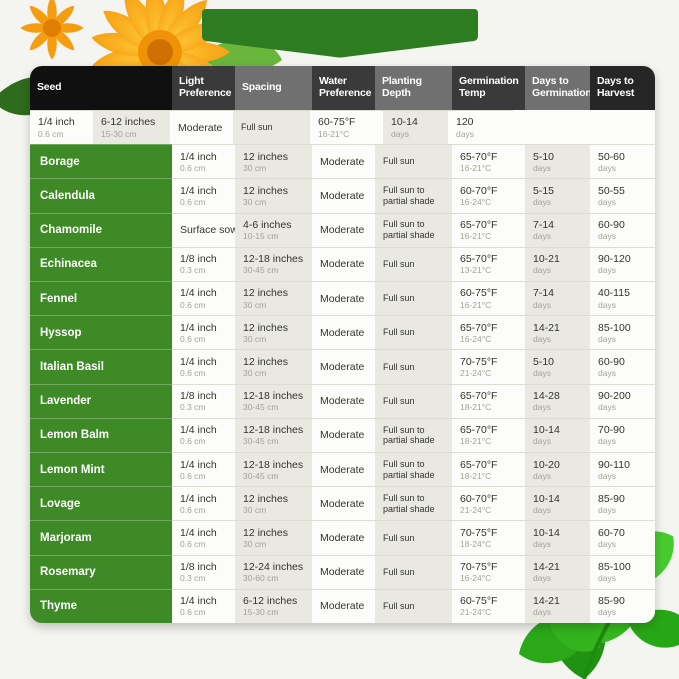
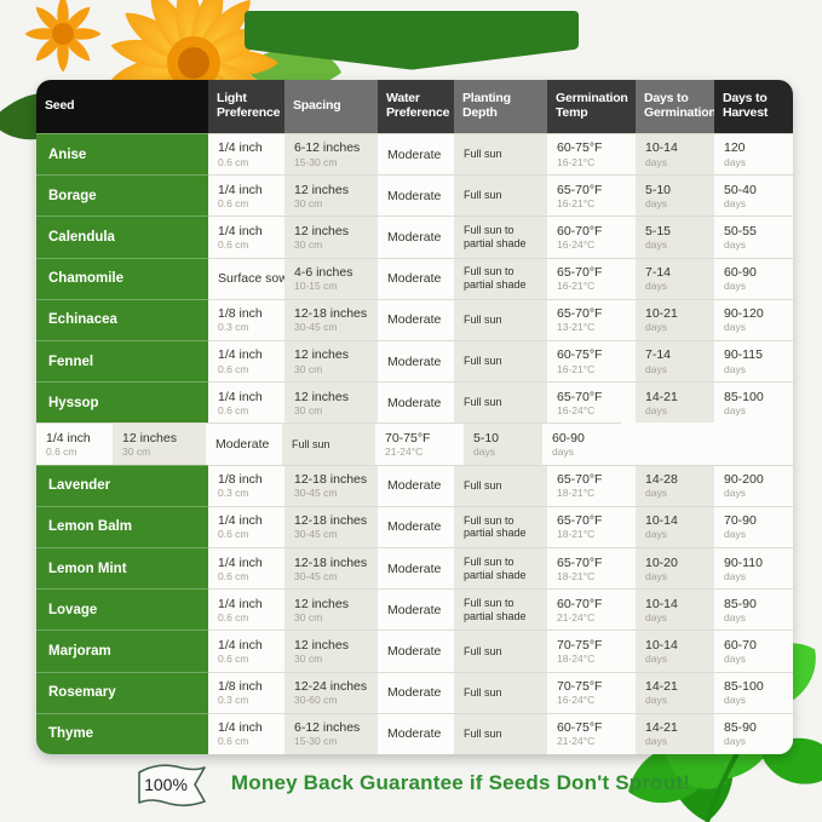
  Seed
  Light Preference
  Spacing
  Water Preference
  Planting Depth
  Germination Temp
  Days to Germination
  Days to Harvest
+ Anise
  1/4 inch
  0.6 cm
  6-12 inches
  15-30 cm
  Moderate
  Full sun
  60-75°F
  16-21°C
  10-14
  days
  120
  days
  Borage
  1/4 inch
  0.6 cm
  12 inches
  30 cm
  Moderate
  Full sun
  65-70°F
  16-21°C
  5-10
  days
- 50-60
+ 50-40
  days
  Calendula
  1/4 inch
  0.6 cm
  12 inches
  30 cm
  Moderate
  Full sun to partial shade
  60-70°F
  16-24°C
  5-15
  days
  50-55
  days
  Chamomile
  Surface sow
  4-6 inches
  10-15 cm
  Moderate
  Full sun to partial shade
  65-70°F
  16-21°C
  7-14
  days
  60-90
  days
  Echinacea
  1/8 inch
  0.3 cm
  12-18 inches
  30-45 cm
  Moderate
  Full sun
  65-70°F
  13-21°C
  10-21
  days
  90-120
  days
  Fennel
  1/4 inch
  0.6 cm
  12 inches
  30 cm
  Moderate
  Full sun
  60-75°F
  16-21°C
  7-14
  days
- 40-115
+ 90-115
  days
  Hyssop
  1/4 inch
  0.6 cm
  12 inches
  30 cm
  Moderate
  Full sun
  65-70°F
  16-24°C
  14-21
  days
  85-100
  days
- Italian Basil
  1/4 inch
  0.6 cm
  12 inches
  30 cm
  Moderate
  Full sun
  70-75°F
  21-24°C
  5-10
  days
  60-90
  days
  Lavender
  1/8 inch
  0.3 cm
  12-18 inches
  30-45 cm
  Moderate
  Full sun
  65-70°F
  18-21°C
  14-28
  days
  90-200
  days
  Lemon Balm
  1/4 inch
  0.6 cm
  12-18 inches
  30-45 cm
  Moderate
  Full sun to partial shade
  65-70°F
  18-21°C
  10-14
  days
  70-90
  days
  Lemon Mint
  1/4 inch
  0.6 cm
  12-18 inches
  30-45 cm
  Moderate
  Full sun to partial shade
  65-70°F
  18-21°C
  10-20
  days
  90-110
  days
  Lovage
  1/4 inch
  0.6 cm
  12 inches
  30 cm
  Moderate
  Full sun to partial shade
  60-70°F
  21-24°C
  10-14
  days
  85-90
  days
  Marjoram
  1/4 inch
  0.6 cm
  12 inches
  30 cm
  Moderate
  Full sun
  70-75°F
  18-24°C
  10-14
  days
  60-70
  days
  Rosemary
  1/8 inch
  0.3 cm
  12-24 inches
  30-60 cm
  Moderate
  Full sun
  70-75°F
  16-24°C
  14-21
  days
  85-100
  days
  Thyme
  1/4 inch
  0.6 cm
  6-12 inches
  15-30 cm
  Moderate
  Full sun
  60-75°F
  21-24°C
  14-21
  days
  85-90
  days
+ 100%
+ Money Back Guarantee if Seeds Don't Sprout!
